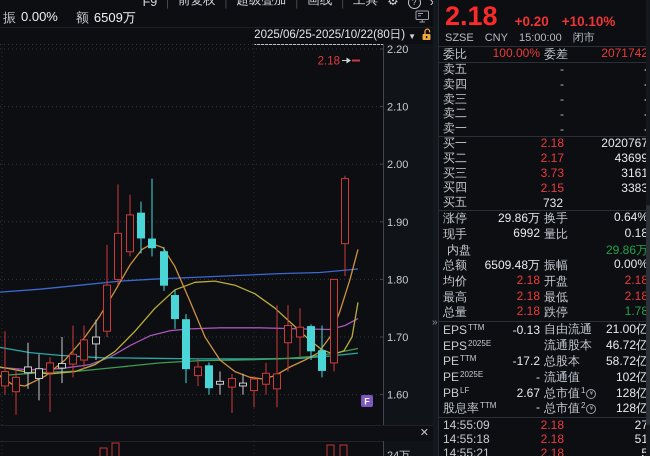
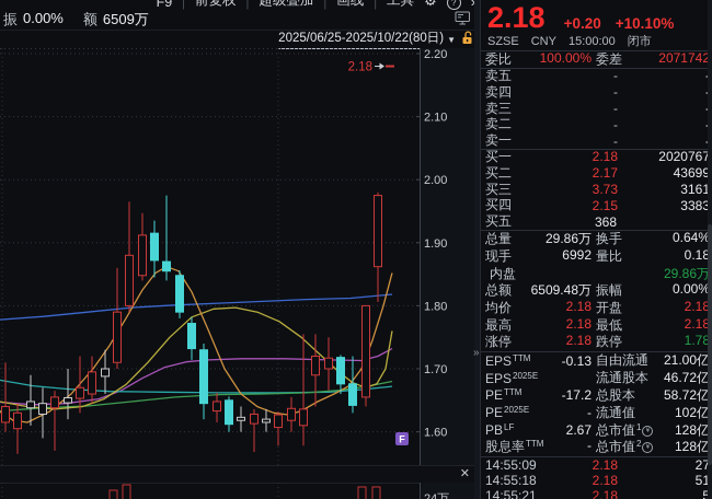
  F9
  |
  前复权
  |
  超级叠加
  |
  画线
  |
  工具
  ⚙
  ?
  振
  0.00%
  额
  6509万
  2025/06/25-2025/10/22(80日)
  ▼
  2.20
  2.10
  2.00
  1.90
  1.80
  1.70
  1.60
  2.18
  F
  ✕
  »
  2.18
  +0.20
  +10.10%
  SZSE
  CNY
  15:00:00
  闭市
  委比
  100.00%
  委差
  2071742
  卖五
  -
  卖四
  -
  卖三
  -
  卖二
  -
  卖一
  -
  买一
  2.18
  2020767
  买二
  2.17
  43699
  买三
  3.73
  3161
  买四
  2.15
  3383
  买五
- 732
+ 368
- 涨停
+ 总量
  29.86万
  换手
  0.64%
  现手
  6992
  量比
  0.18
  内盘
  29.86万
  总额
  6509.48万
  振幅
  0.00%
  均价
  2.18
  开盘
  2.18
  最高
  2.18
  最低
  2.18
- 总量
+ 涨停
  2.18
  跌停
  1.78
  EPSTTM
  -0.13
  自由流通
  21.00亿
  EPS2025E
  流通股本
  46.72亿
  PETTM
  -17.2
  总股本
  58.72亿
  PE2025E
  -
  流通值
  102亿
  PBLF
  2.67
  总市值1
  128亿
  股息率TTM
  -
  总市值2
  128亿
  14:55:09
  2.18
  27
  14:55:18
  2.18
  51
  14:55:21
  2.18
  5
